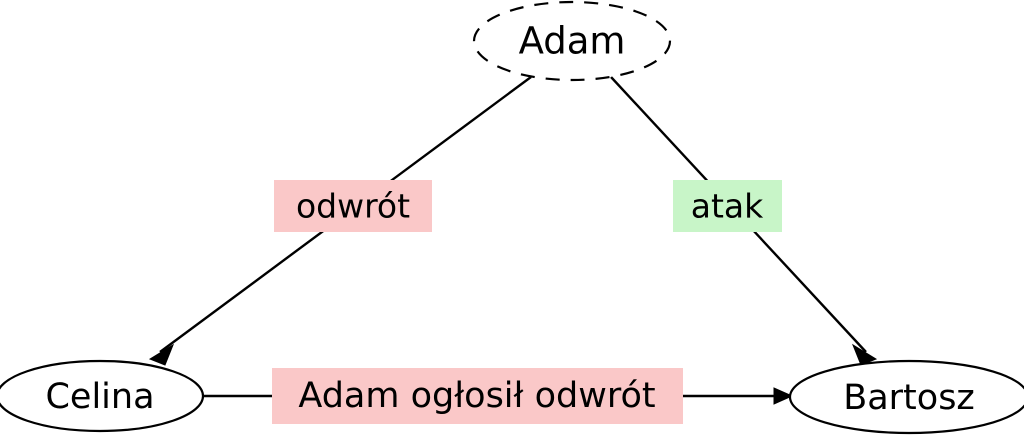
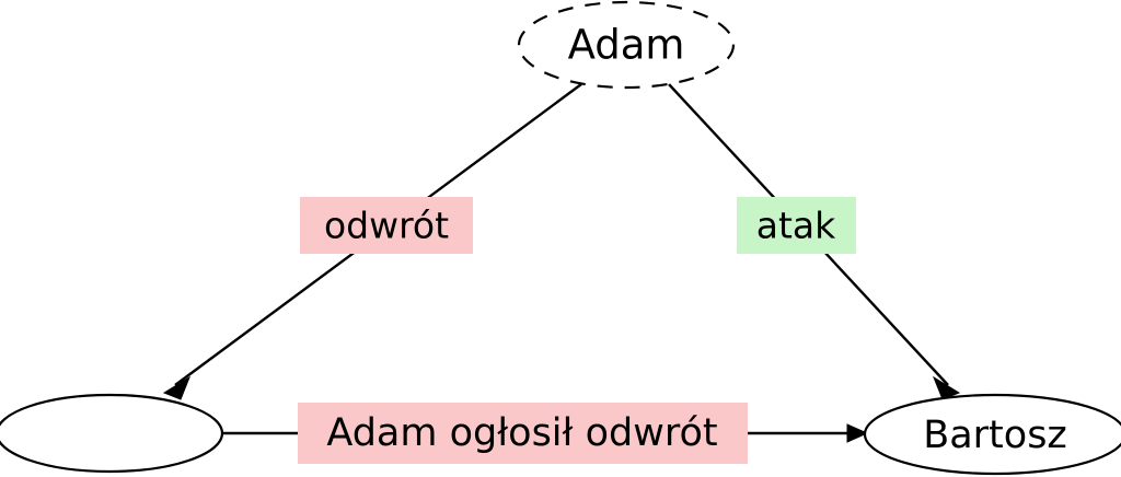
  odwrót
  atak
  Adam ogłosił odwrót
  Adam
- Celina
  Bartosz
